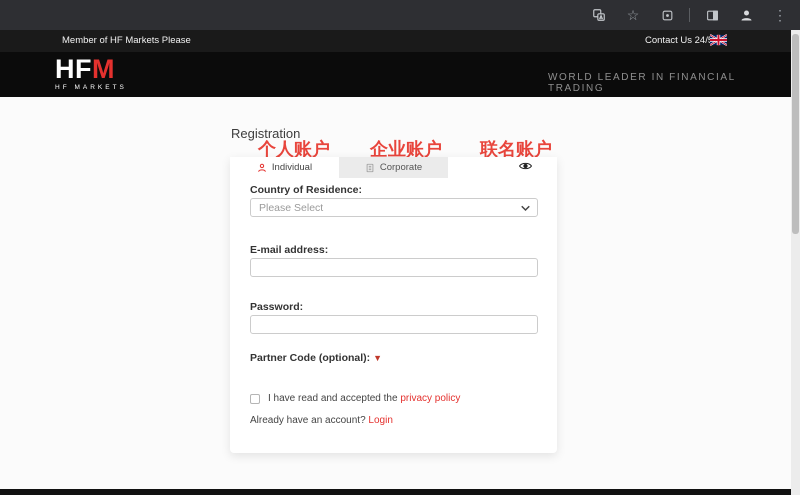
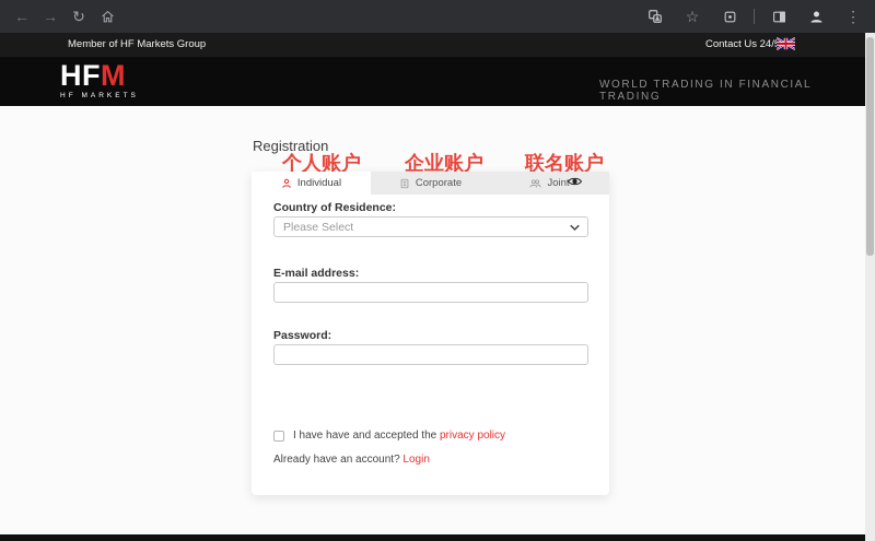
+ ←
+ →
+ ↻
  ☆
  ⋮
- Member of HF Markets Please
+ Member of HF Markets Group
  Contact Us 24/
  HFM
- WORLD LEADER IN FINANCIAL TRADING
+ WORLD TRADING IN FINANCIAL TRADING
  Registration
  个人账户
  企业账户
  联名账户
  Individual
  Corporate
+ Joint
  Country of Residence:
  Please Select
  E-mail address:
  Password:
- Partner Code (optional): ▼
- I have read and accepted the privacy policy
+ I have have and accepted the privacy policy
  Already have an account? Login
